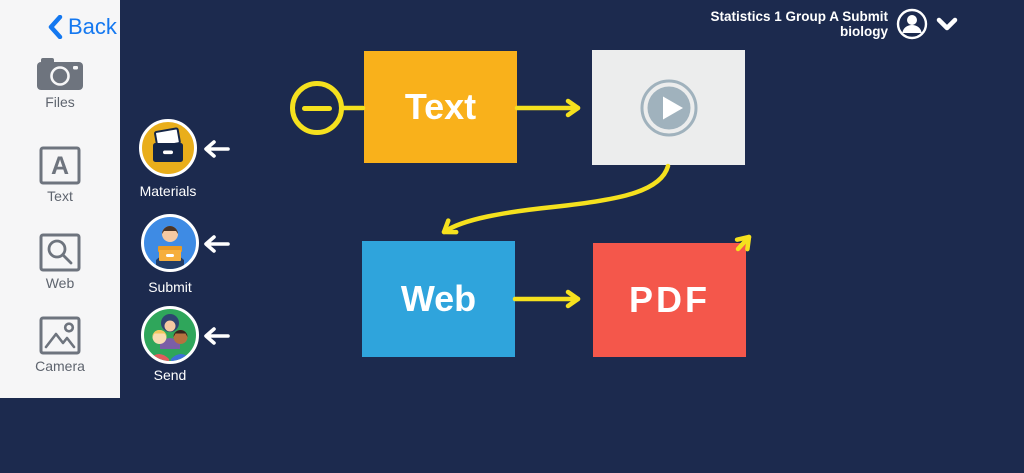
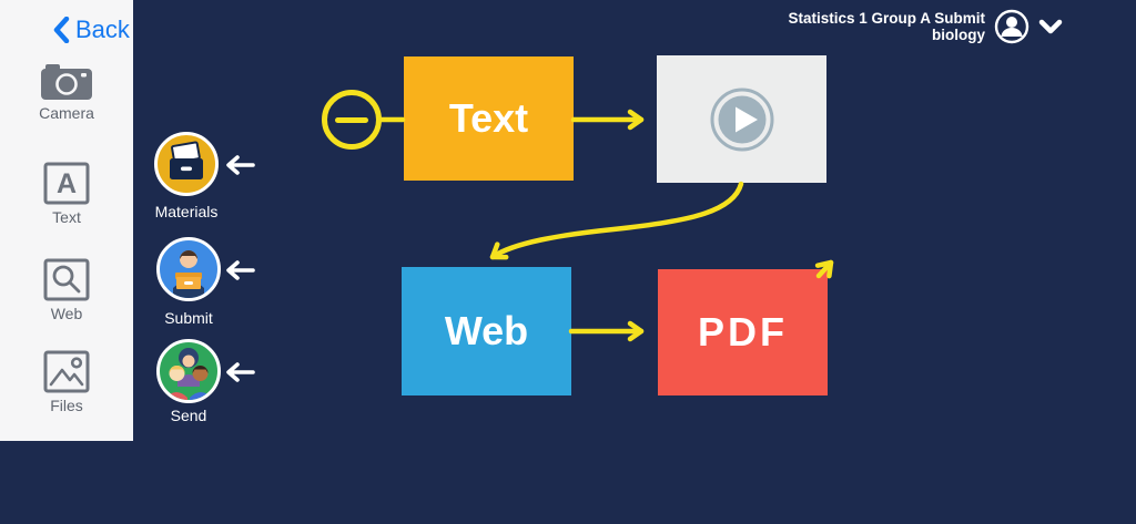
  Back
- Files
+ Camera
  A
  Text
  Web
- Camera
+ Files
  Statistics 1 Group A Submit
  biology
  Text
  Web
  PDF
  Materials
  Submit
  Send
